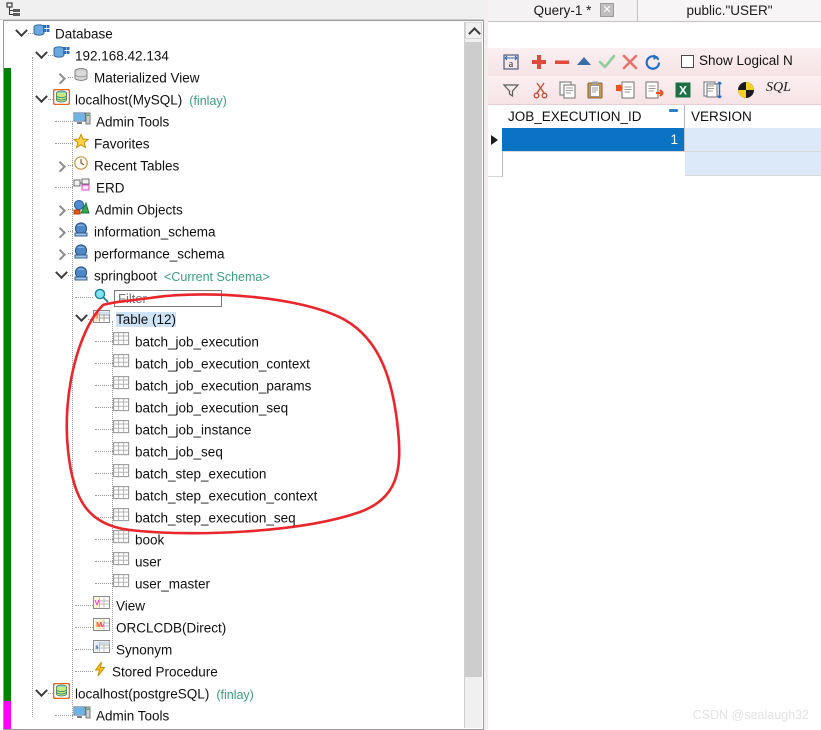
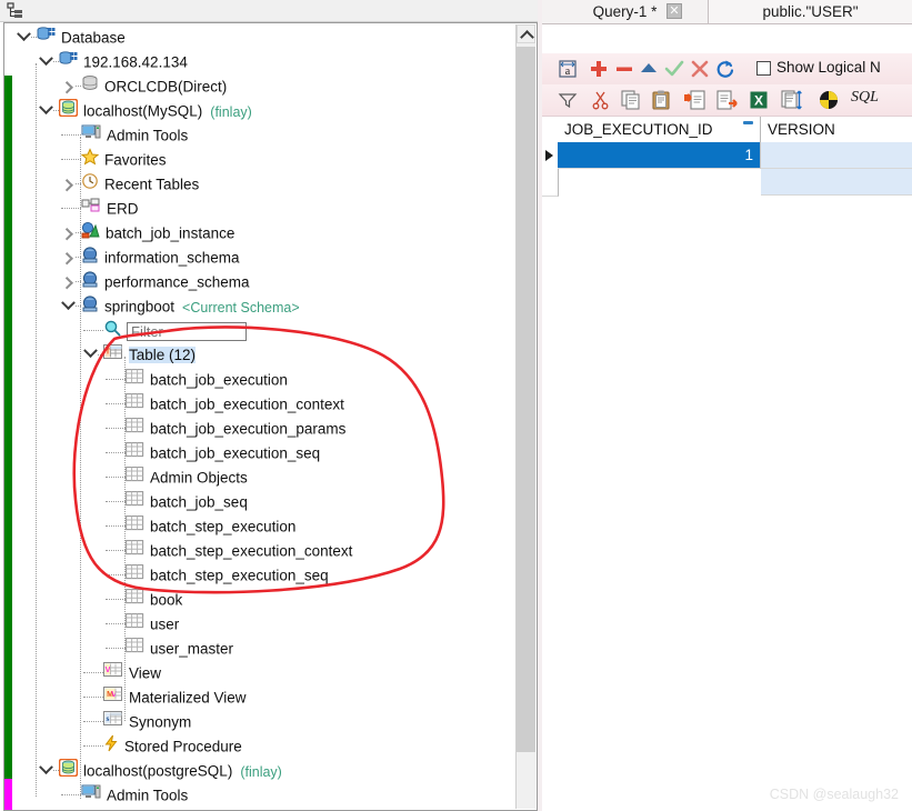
  Database
  192.168.42.134
- Materialized View
+ ORCLCDB(Direct)
  localhost(MySQL) (finlay)
  Admin Tools
  Favorites
  Recent Tables
  ERD
- Admin Objects
+ batch_job_instance
  information_schema
  performance_schema
  springboot <Current Schema>
  Table (12)
  batch_job_execution
  batch_job_execution_context
  batch_job_execution_params
  batch_job_execution_seq
- batch_job_instance
+ Admin Objects
  batch_job_seq
  batch_step_execution
  batch_step_execution_context
  batch_step_execution_seq
  book
  user
  user_master
  V
  View
- ORCLCDB(Direct)
+ Materialized View
  s
  Synonym
  Stored Procedure
  localhost(postgreSQL) (finlay)
  Admin Tools
  Query-1 *
  ✕
  public."USER"
  a
  Show Logical N
  X
  SQL
  JOB_EXECUTION_ID
  VERSION
  1
  CSDN @sealaugh32
